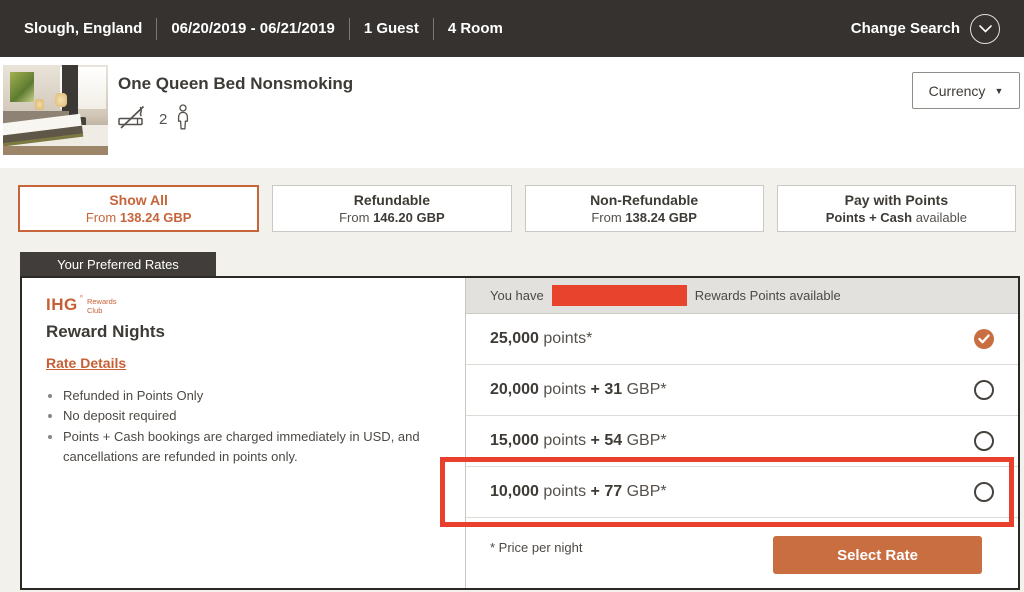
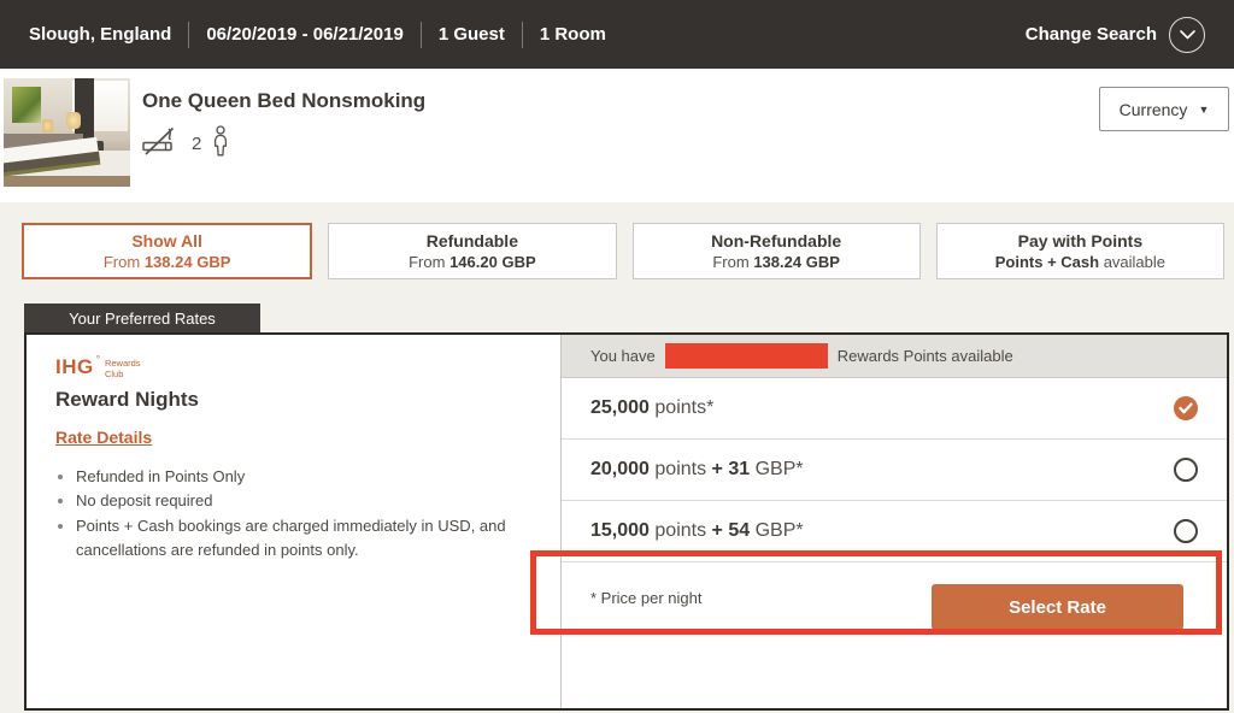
  Slough, England
  06/20/2019 - 06/21/2019
  1 Guest
- 4 Room
+ 1 Room
  Change Search
  One Queen Bed Nonsmoking
  2
  Currency
  ▼
  Show All
  From 138.24 GBP
  Refundable
  From 146.20 GBP
  Non-Refundable
  From 138.24 GBP
  Pay with Points
  Points + Cash available
  Your Preferred Rates
  IHG
  °
  Rewards
  Club
  Reward Nights
  Rate Details
  Refunded in Points Only
  No deposit required
  Points + Cash bookings are charged immediately in USD, and cancellations are refunded in points only.
  You have
  Rewards Points available
  25,000 points*
  20,000 points + 31 GBP*
  15,000 points + 54 GBP*
- 10,000 points + 77 GBP*
  * Price per night
  Select Rate
